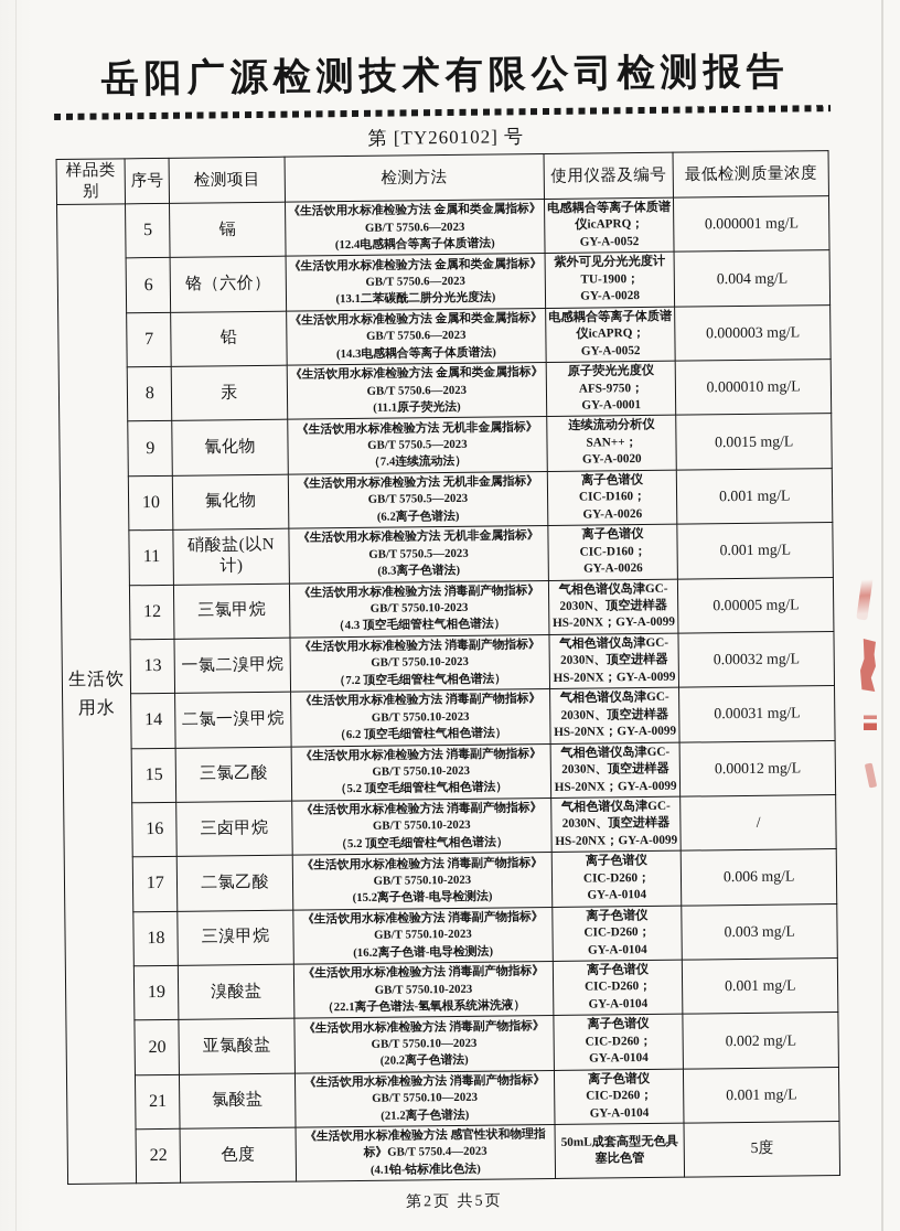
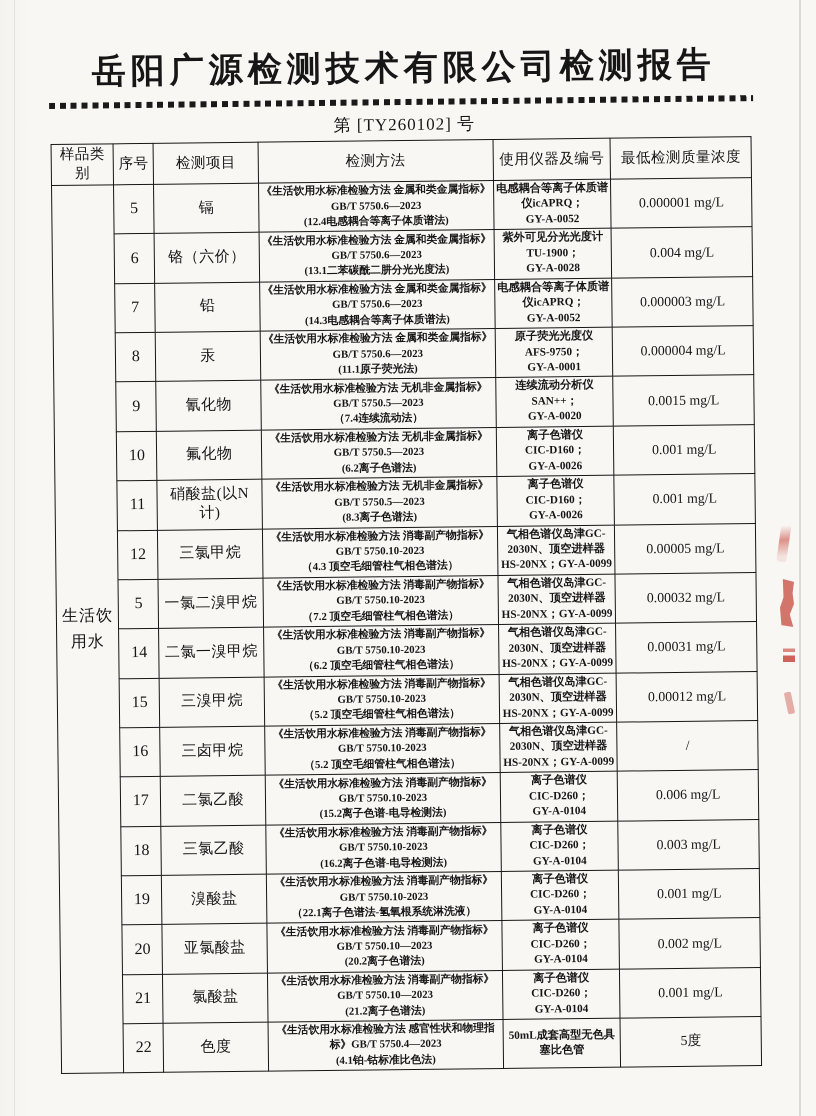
  岳阳广源检测技术有限公司检测报告
  第 [TY260102] 号
  样品类别	序号	检测项目	检测方法	使用仪器及编号	最低检测质量浓度
  生活饮用水	5	镉	《生活饮用水标准检验方法 金属和类金属指标》GB/T 5750.6—2023 (12.4电感耦合等离子体质谱法)	电感耦合等离子体质谱仪icAPRQ； GY-A-0052	0.000001 mg/L
  6	铬（六价）	《生活饮用水标准检验方法 金属和类金属指标》GB/T 5750.6—2023 (13.1二苯碳酰二肼分光光度法)	紫外可见分光光度计 TU-1900； GY-A-0028	0.004 mg/L
  7	铅	《生活饮用水标准检验方法 金属和类金属指标》GB/T 5750.6—2023 (14.3电感耦合等离子体质谱法)	电感耦合等离子体质谱仪icAPRQ； GY-A-0052	0.000003 mg/L
- 8	汞	《生活饮用水标准检验方法 金属和类金属指标》GB/T 5750.6—2023 (11.1原子荧光法)	原子荧光光度仪 AFS-9750； GY-A-0001	0.000010 mg/L
+ 8	汞	《生活饮用水标准检验方法 金属和类金属指标》GB/T 5750.6—2023 (11.1原子荧光法)	原子荧光光度仪 AFS-9750； GY-A-0001	0.000004 mg/L
  9	氰化物	《生活饮用水标准检验方法 无机非金属指标》GB/T 5750.5—2023 （7.4连续流动法）	连续流动分析仪 SAN++； GY-A-0020	0.0015 mg/L
  10	氟化物	《生活饮用水标准检验方法 无机非金属指标》GB/T 5750.5—2023 (6.2离子色谱法)	离子色谱仪 CIC-D160； GY-A-0026	0.001 mg/L
  11	硝酸盐(以N计)	《生活饮用水标准检验方法 无机非金属指标》GB/T 5750.5—2023 (8.3离子色谱法)	离子色谱仪 CIC-D160； GY-A-0026	0.001 mg/L
  12	三氯甲烷	《生活饮用水标准检验方法 消毒副产物指标》GB/T 5750.10-2023 （4.3 顶空毛细管柱气相色谱法）	气相色谱仪岛津GC-2030N、顶空进样器HS-20NX；GY-A-0099	0.00005 mg/L
- 13	一氯二溴甲烷	《生活饮用水标准检验方法 消毒副产物指标》GB/T 5750.10-2023 （7.2 顶空毛细管柱气相色谱法）	气相色谱仪岛津GC-2030N、顶空进样器HS-20NX；GY-A-0099	0.00032 mg/L
+ 5	一氯二溴甲烷	《生活饮用水标准检验方法 消毒副产物指标》GB/T 5750.10-2023 （7.2 顶空毛细管柱气相色谱法）	气相色谱仪岛津GC-2030N、顶空进样器HS-20NX；GY-A-0099	0.00032 mg/L
  14	二氯一溴甲烷	《生活饮用水标准检验方法 消毒副产物指标》GB/T 5750.10-2023 （6.2 顶空毛细管柱气相色谱法）	气相色谱仪岛津GC-2030N、顶空进样器HS-20NX；GY-A-0099	0.00031 mg/L
- 15	三氯乙酸	《生活饮用水标准检验方法 消毒副产物指标》GB/T 5750.10-2023 （5.2 顶空毛细管柱气相色谱法）	气相色谱仪岛津GC-2030N、顶空进样器HS-20NX；GY-A-0099	0.00012 mg/L
+ 15	三溴甲烷	《生活饮用水标准检验方法 消毒副产物指标》GB/T 5750.10-2023 （5.2 顶空毛细管柱气相色谱法）	气相色谱仪岛津GC-2030N、顶空进样器HS-20NX；GY-A-0099	0.00012 mg/L
  16	三卤甲烷	《生活饮用水标准检验方法 消毒副产物指标》GB/T 5750.10-2023 （5.2 顶空毛细管柱气相色谱法）	气相色谱仪岛津GC-2030N、顶空进样器HS-20NX；GY-A-0099	/
  17	二氯乙酸	《生活饮用水标准检验方法 消毒副产物指标》 GB/T 5750.10-2023 (15.2离子色谱-电导检测法)	离子色谱仪 CIC-D260； GY-A-0104	0.006 mg/L
- 18	三溴甲烷	《生活饮用水标准检验方法 消毒副产物指标》GB/T 5750.10-2023 (16.2离子色谱-电导检测法)	离子色谱仪 CIC-D260； GY-A-0104	0.003 mg/L
+ 18	三氯乙酸	《生活饮用水标准检验方法 消毒副产物指标》GB/T 5750.10-2023 (16.2离子色谱-电导检测法)	离子色谱仪 CIC-D260； GY-A-0104	0.003 mg/L
  19	溴酸盐	《生活饮用水标准检验方法 消毒副产物指标》GB/T 5750.10-2023 （22.1离子色谱法-氢氧根系统淋洗液）	离子色谱仪 CIC-D260； GY-A-0104	0.001 mg/L
  20	亚氯酸盐	《生活饮用水标准检验方法 消毒副产物指标》GB/T 5750.10—2023 (20.2离子色谱法)	离子色谱仪 CIC-D260； GY-A-0104	0.002 mg/L
  21	氯酸盐	《生活饮用水标准检验方法 消毒副产物指标》GB/T 5750.10—2023 (21.2离子色谱法)	离子色谱仪 CIC-D260； GY-A-0104	0.001 mg/L
  22	色度	《生活饮用水标准检验方法 感官性状和物理指标》GB/T 5750.4—2023 (4.1铂-钴标准比色法)	50mL成套高型无色具塞比色管	5度
- 第2页 共5页
